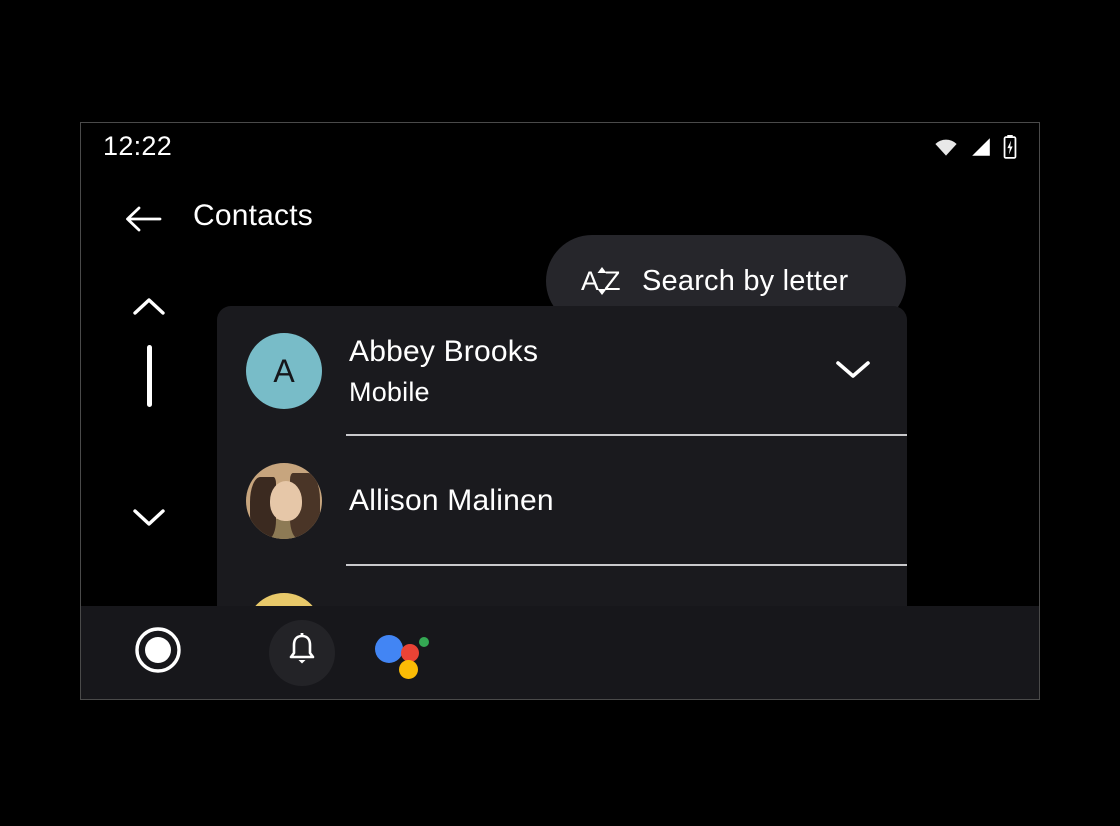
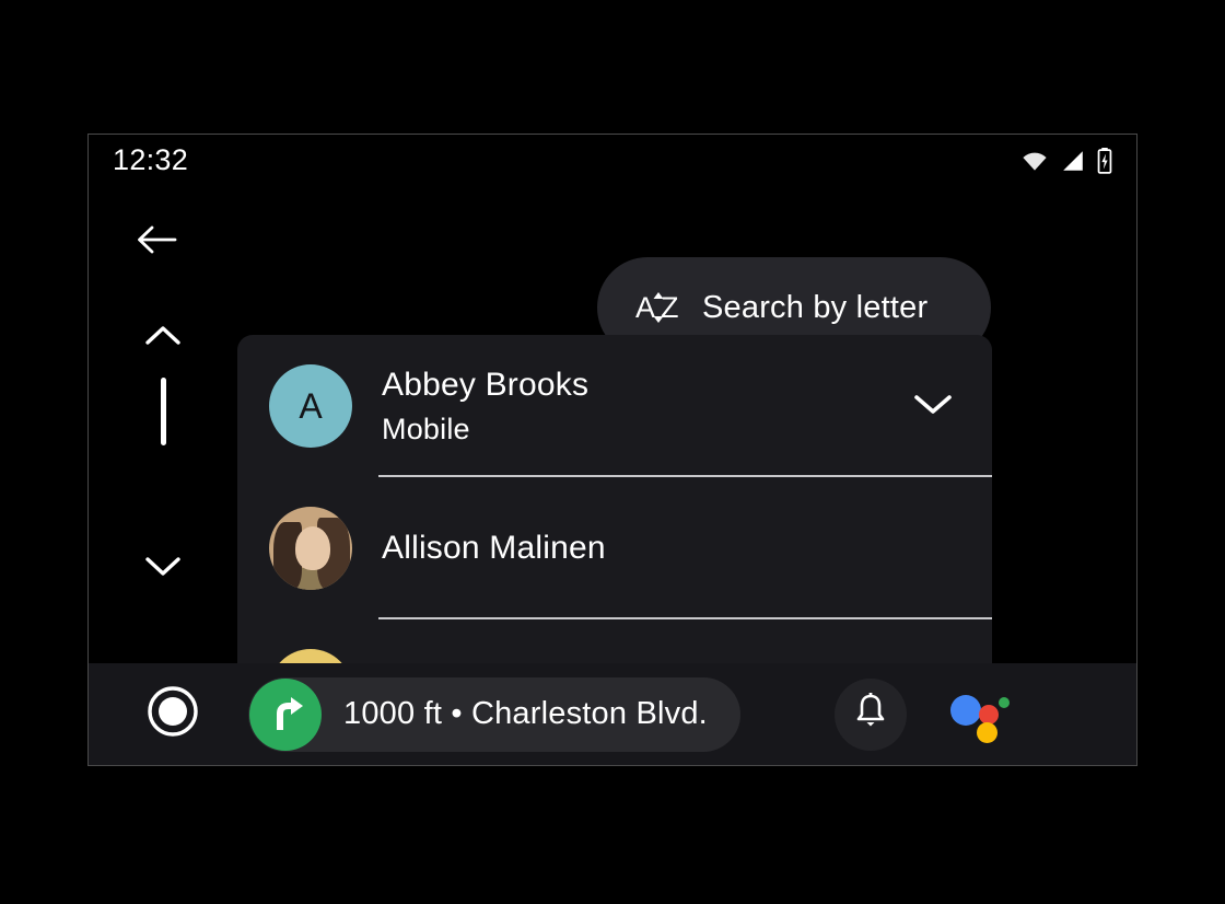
- 12:22
+ 12:32
- Contacts
  A
  Z
  Search by letter
  A
  Abbey Brooks
  Mobile
  Allison Malinen
+ 1000 ft • Charleston Blvd.
